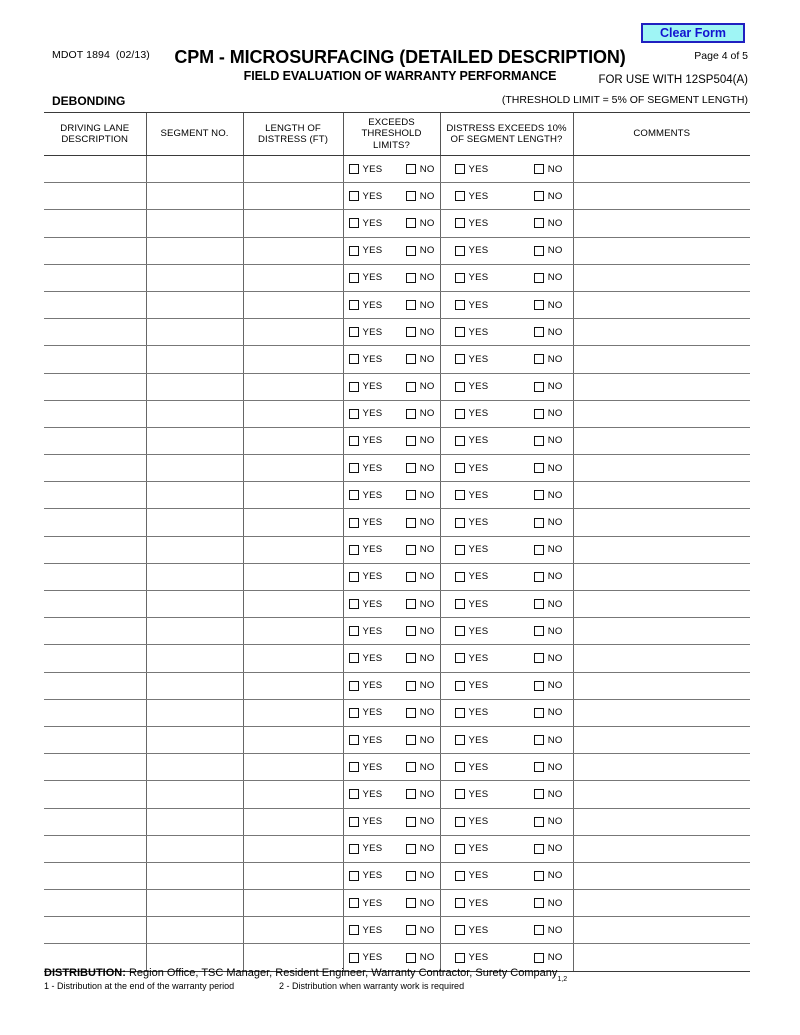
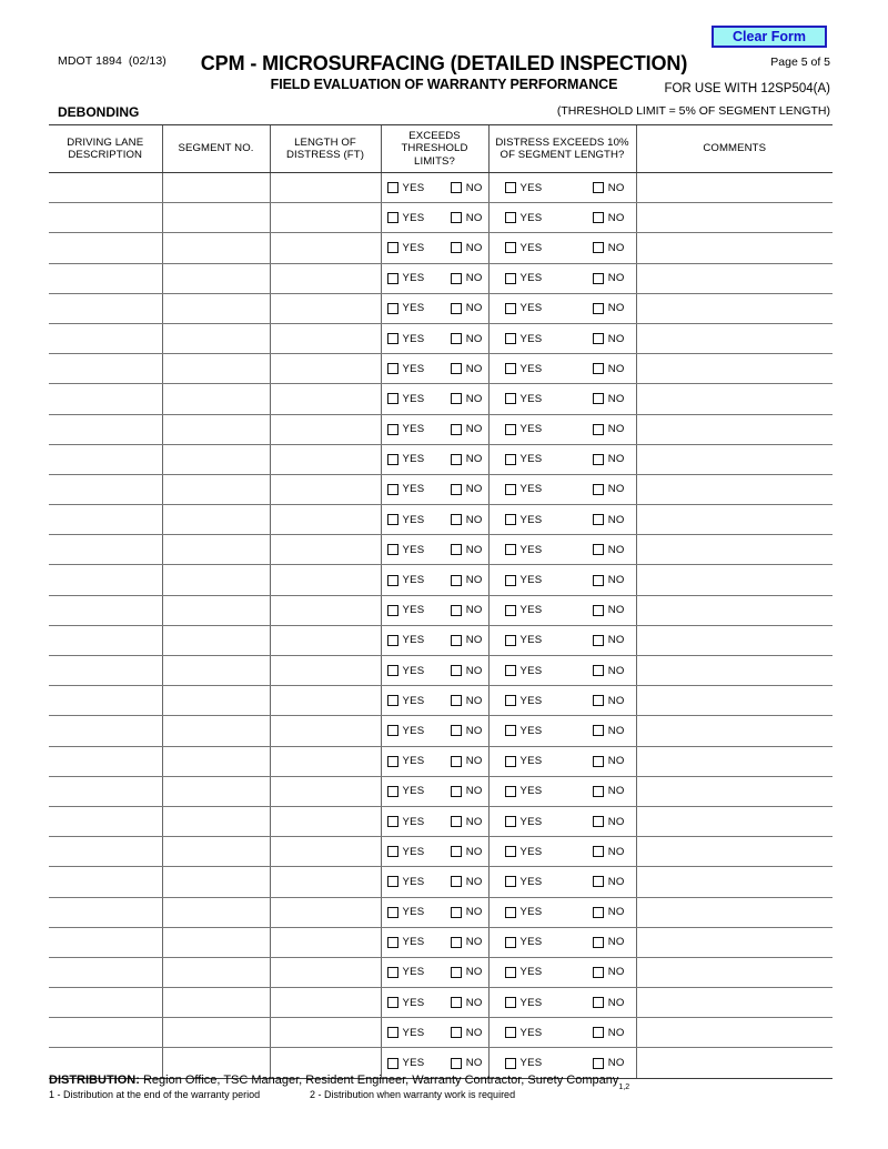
  Clear Form
  MDOT 1894 (02/13)
- CPM - MICROSURFACING (DETAILED DESCRIPTION)
+ CPM - MICROSURFACING (DETAILED INSPECTION)
  FIELD EVALUATION OF WARRANTY PERFORMANCE
- Page 4 of 5
+ Page 5 of 5
  FOR USE WITH 12SP504(A)
  DEBONDING
  (THRESHOLD LIMIT = 5% OF SEGMENT LENGTH)
  DRIVING LANEDESCRIPTION	SEGMENT NO.	LENGTH OFDISTRESS (FT)	EXCEEDSTHRESHOLDLIMITS?	DISTRESS EXCEEDS 10%OF SEGMENT LENGTH?	COMMENTS
  			YES NO	YES NO
  			YES NO	YES NO
  			YES NO	YES NO
  			YES NO	YES NO
  			YES NO	YES NO
  			YES NO	YES NO
  			YES NO	YES NO
  			YES NO	YES NO
  			YES NO	YES NO
  			YES NO	YES NO
  			YES NO	YES NO
  			YES NO	YES NO
  			YES NO	YES NO
  			YES NO	YES NO
  			YES NO	YES NO
  			YES NO	YES NO
  			YES NO	YES NO
  			YES NO	YES NO
  			YES NO	YES NO
  			YES NO	YES NO
  			YES NO	YES NO
  			YES NO	YES NO
  			YES NO	YES NO
  			YES NO	YES NO
  			YES NO	YES NO
  			YES NO	YES NO
  			YES NO	YES NO
  			YES NO	YES NO
  			YES NO	YES NO
  			YES NO	YES NO
  DISTRIBUTION: Region Office, TSC Manager, Resident Engineer, Warranty Contractor, Surety Company
  1 - Distribution at the end of the warranty period
  2 - Distribution when warranty work is required
